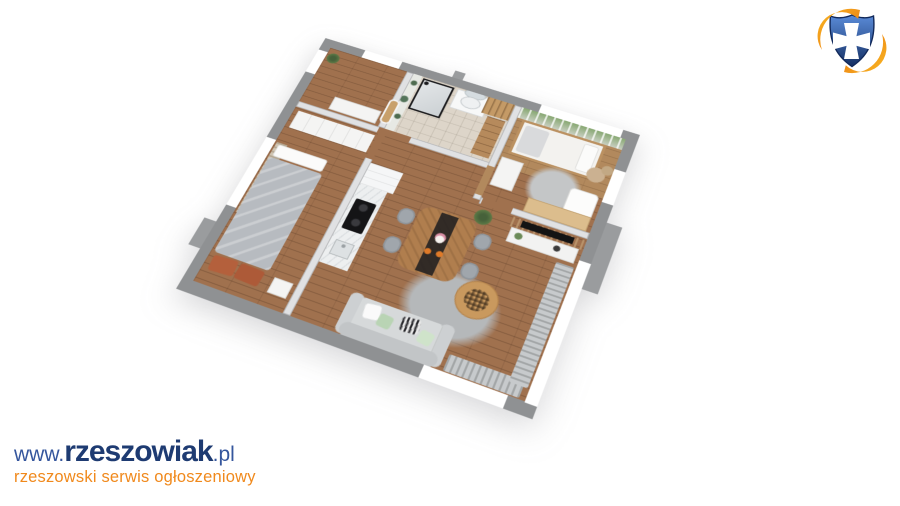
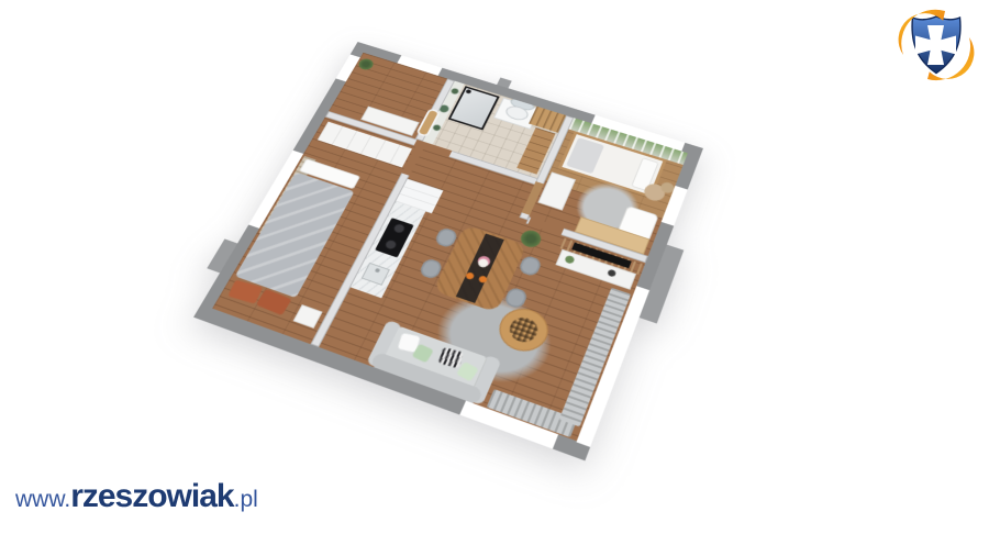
  www.
  rzeszowiak
  .pl
- rzeszowski serwis ogłoszeniowy
